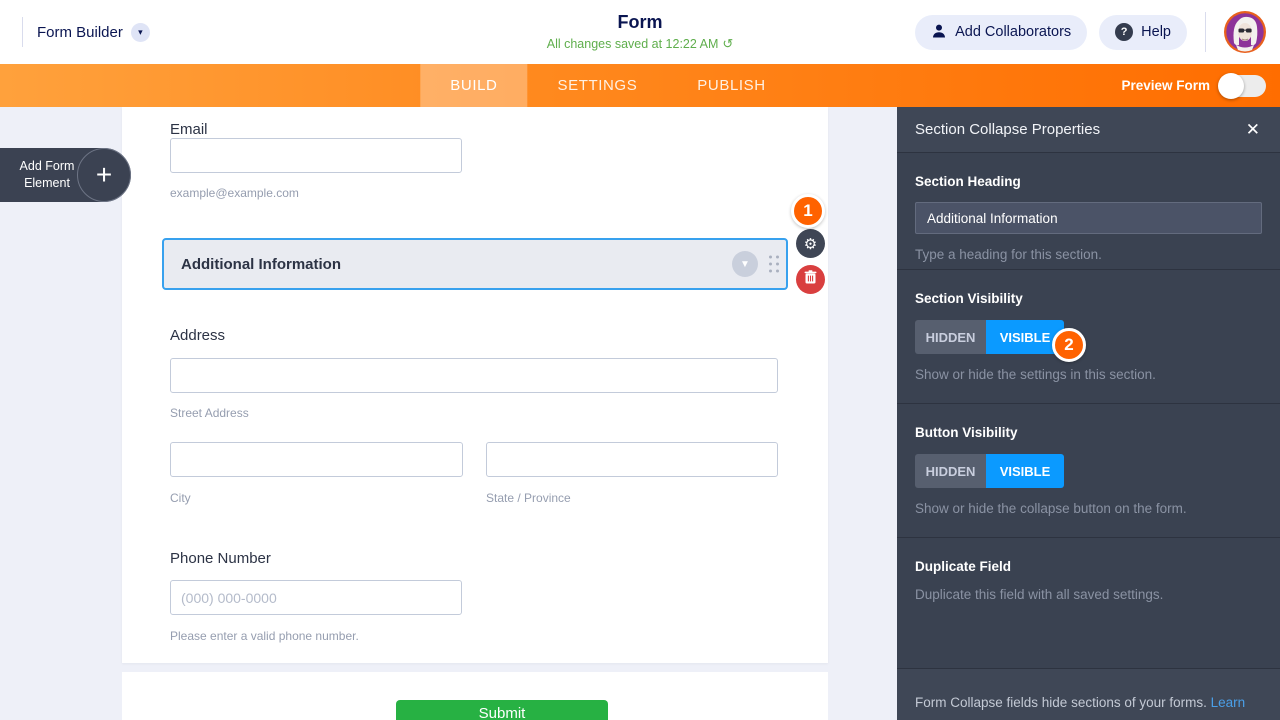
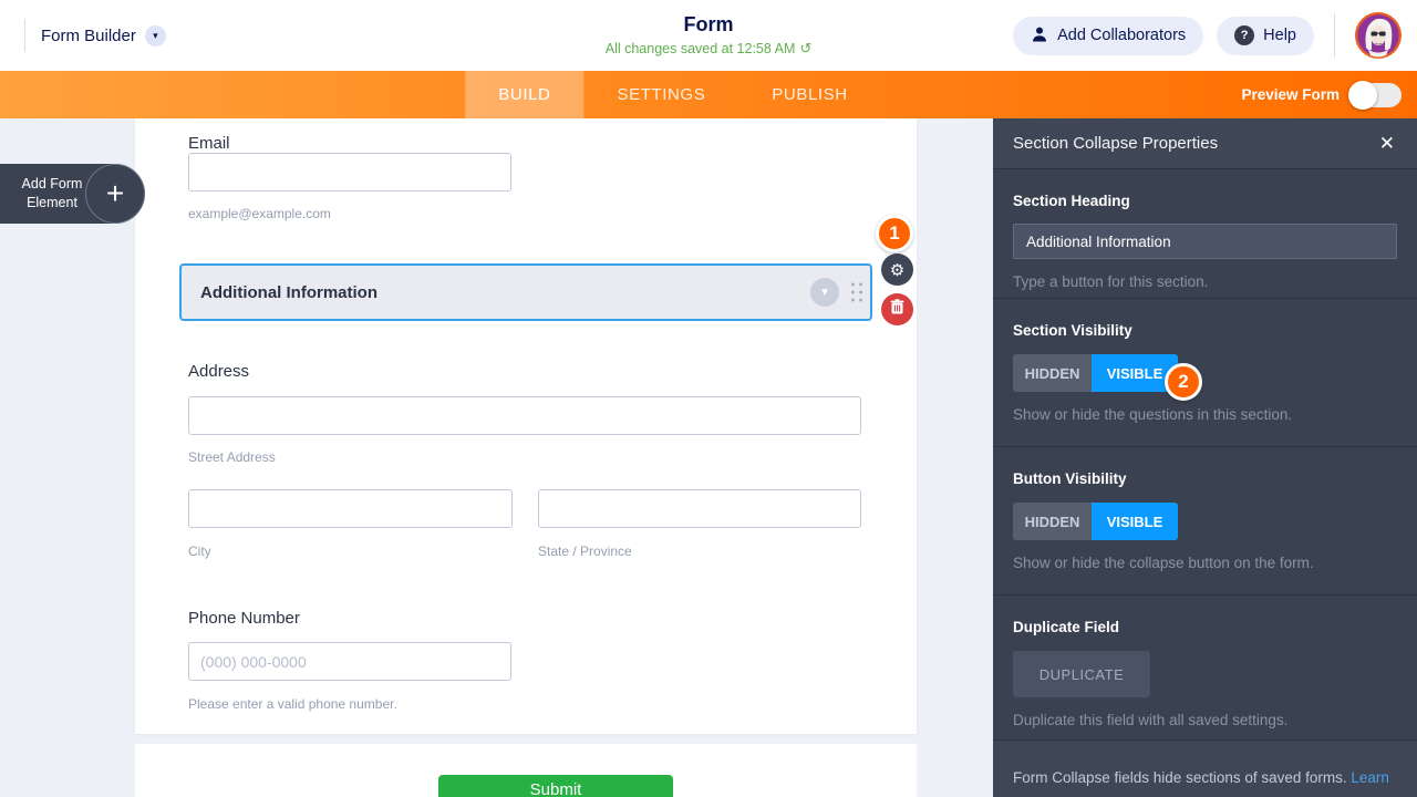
  Form Builder
  ▾
  Form
- All changes saved at 12:22 AM ↺
+ All changes saved at 12:58 AM ↺
  Add Collaborators
  ?
  Help
  BUILD
  SETTINGS
  PUBLISH
  Preview Form
  Add Form Element
  +
  Email
  example@example.com
  Additional Information
  ▼
  Address
  Street Address
  City
  State / Province
  Phone Number
  (000) 000-0000
  Please enter a valid phone number.
  Submit
  ⚙
  1
  2
  Section Collapse Properties
  ✕
  Section Heading
  Additional Information
- Type a heading for this section.
+ Type a button for this section.
  Section Visibility
  HIDDEN
  VISIBLE
- Show or hide the settings in this section.
+ Show or hide the questions in this section.
  Button Visibility
  HIDDEN
  VISIBLE
  Show or hide the collapse button on the form.
  Duplicate Field
+ DUPLICATE
  Duplicate this field with all saved settings.
- Form Collapse fields hide sections of your forms. Learn
+ Form Collapse fields hide sections of saved forms. Learn
